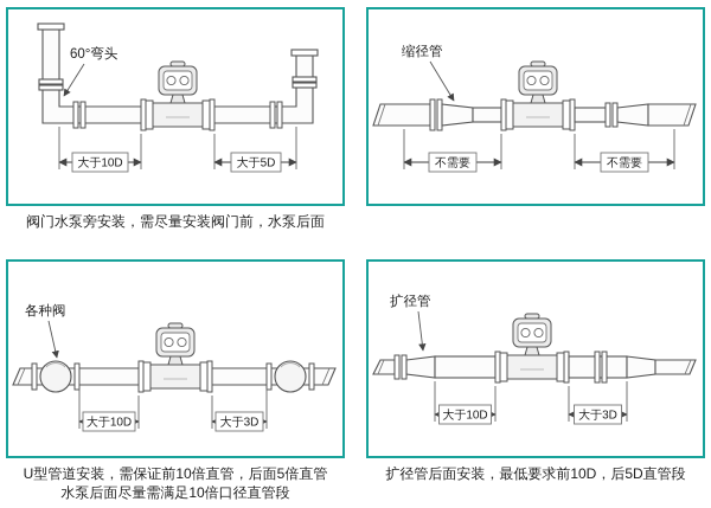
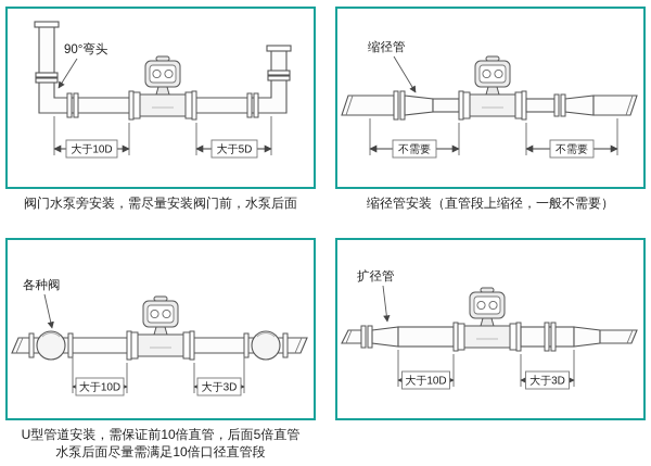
- 60°弯头
+ 90°弯头
  大于10D
  大于5D
  阀门水泵旁安装，需尽量安装阀门前，水泵后面
  缩径管
  不需要
  不需要
+ 缩径管安装（直管段上缩径，一般不需要）
  各种阀
  大于10D
  大于3D
  U型管道安装，需保证前10倍直管，后面5倍直管
  水泵后面尽量需满足10倍口径直管段
  扩径管
  大于10D
  大于3D
- 扩径管后面安装，最低要求前10D，后5D直管段
